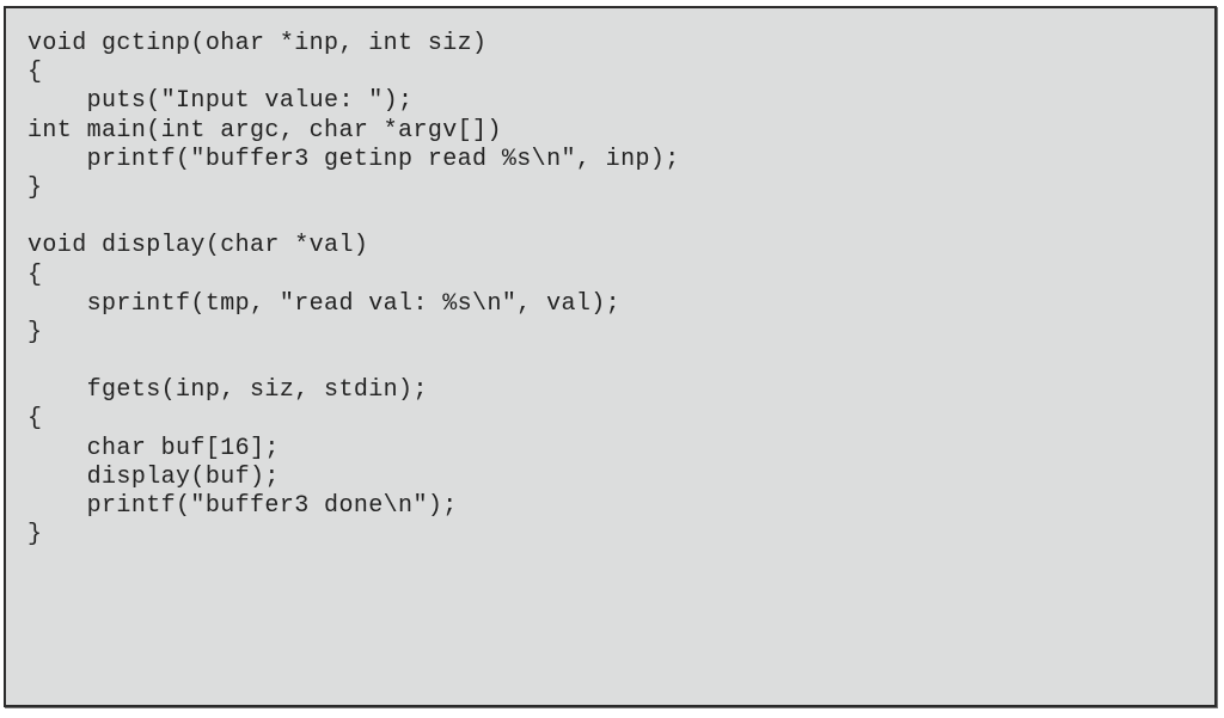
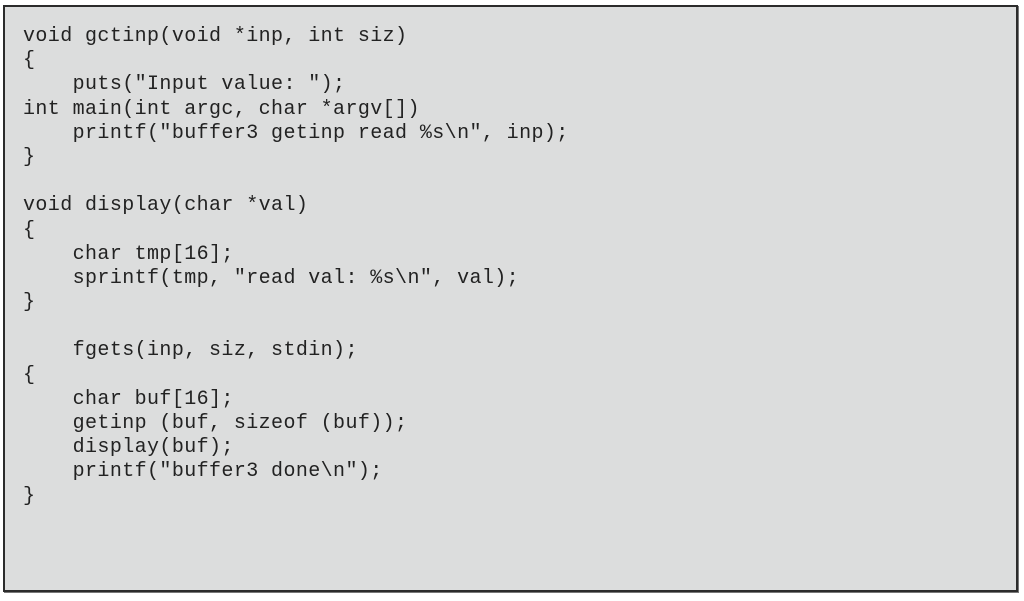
- void gctinp(ohar *inp, int siz)
+ void gctinp(void *inp, int siz)
  {
  puts("Input value: ");
  int main(int argc, char *argv[])
  printf("buffer3 getinp read %s\n", inp);
  }
  void display(char *val)
  {
+ char tmp[16];
  sprintf(tmp, "read val: %s\n", val);
  }
  fgets(inp, siz, stdin);
  {
  char buf[16];
+ getinp (buf, sizeof (buf));
  display(buf);
  printf("buffer3 done\n");
  }
